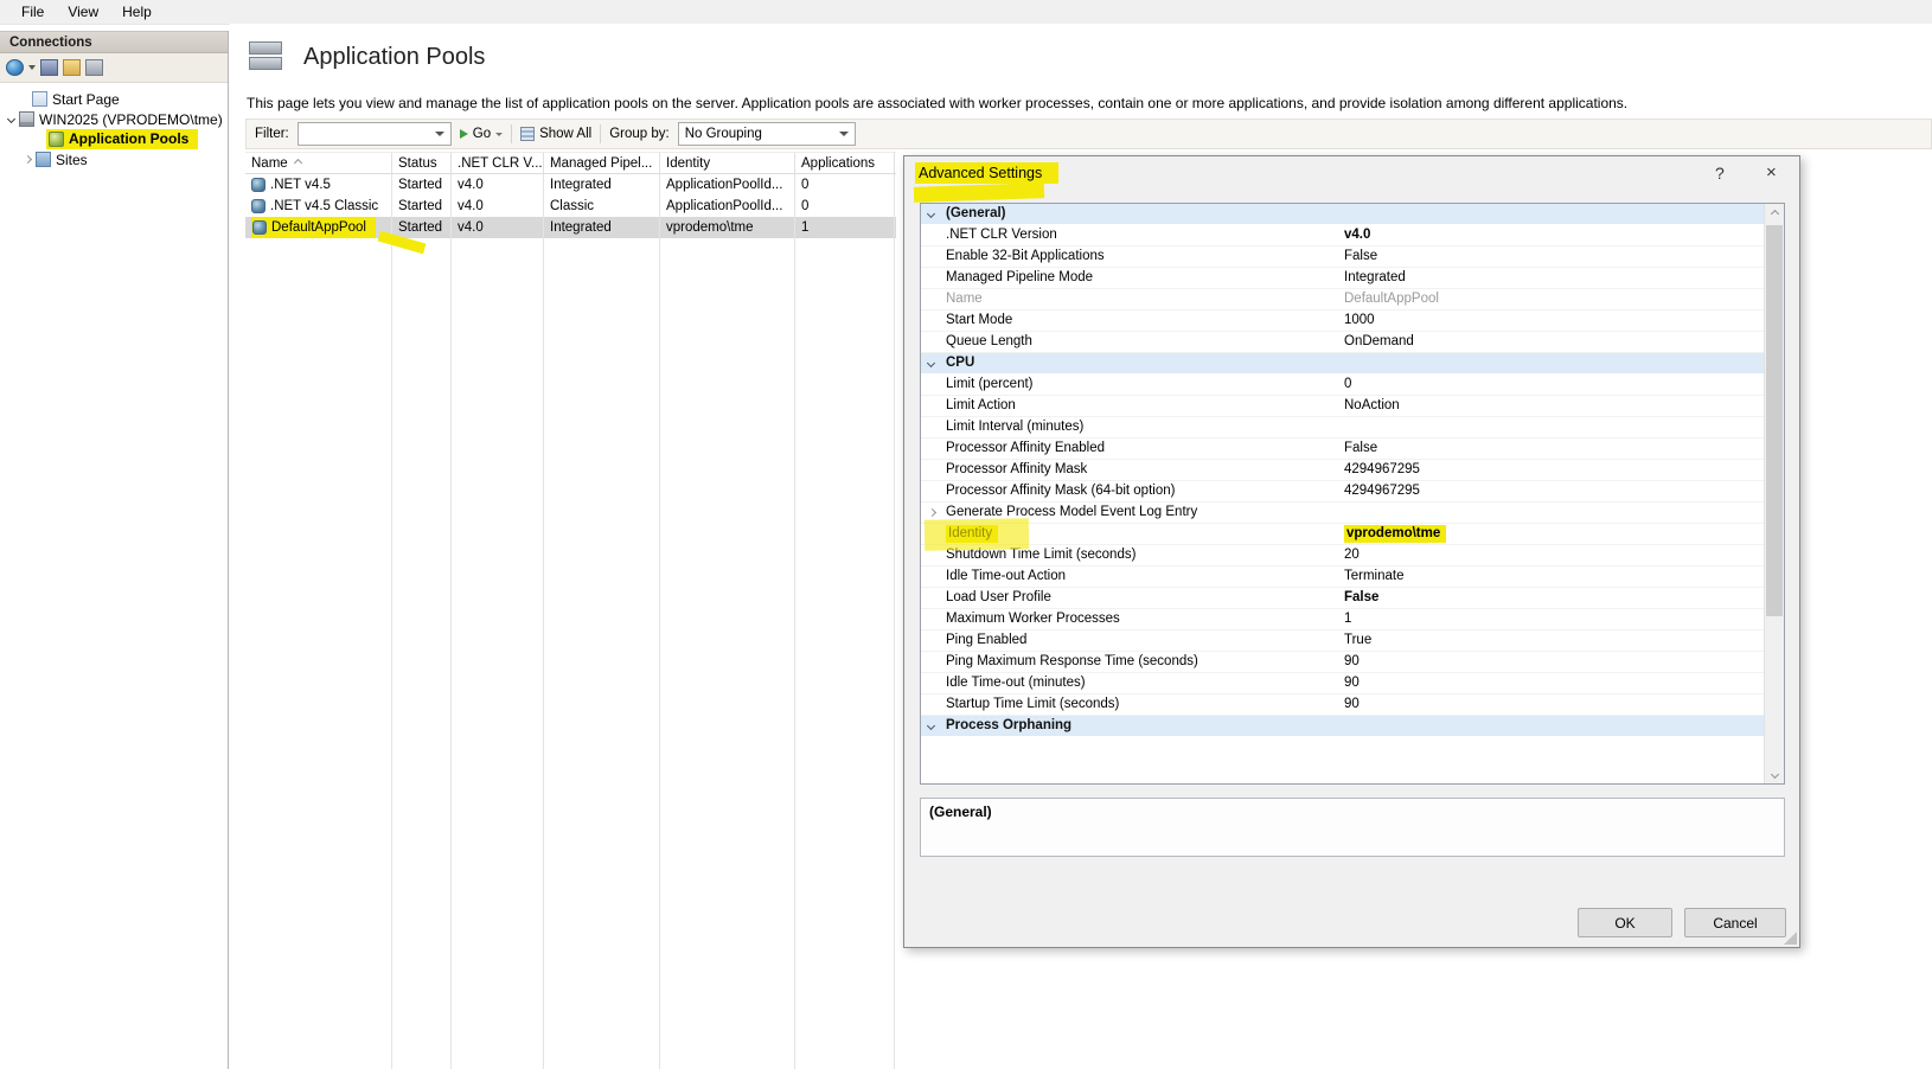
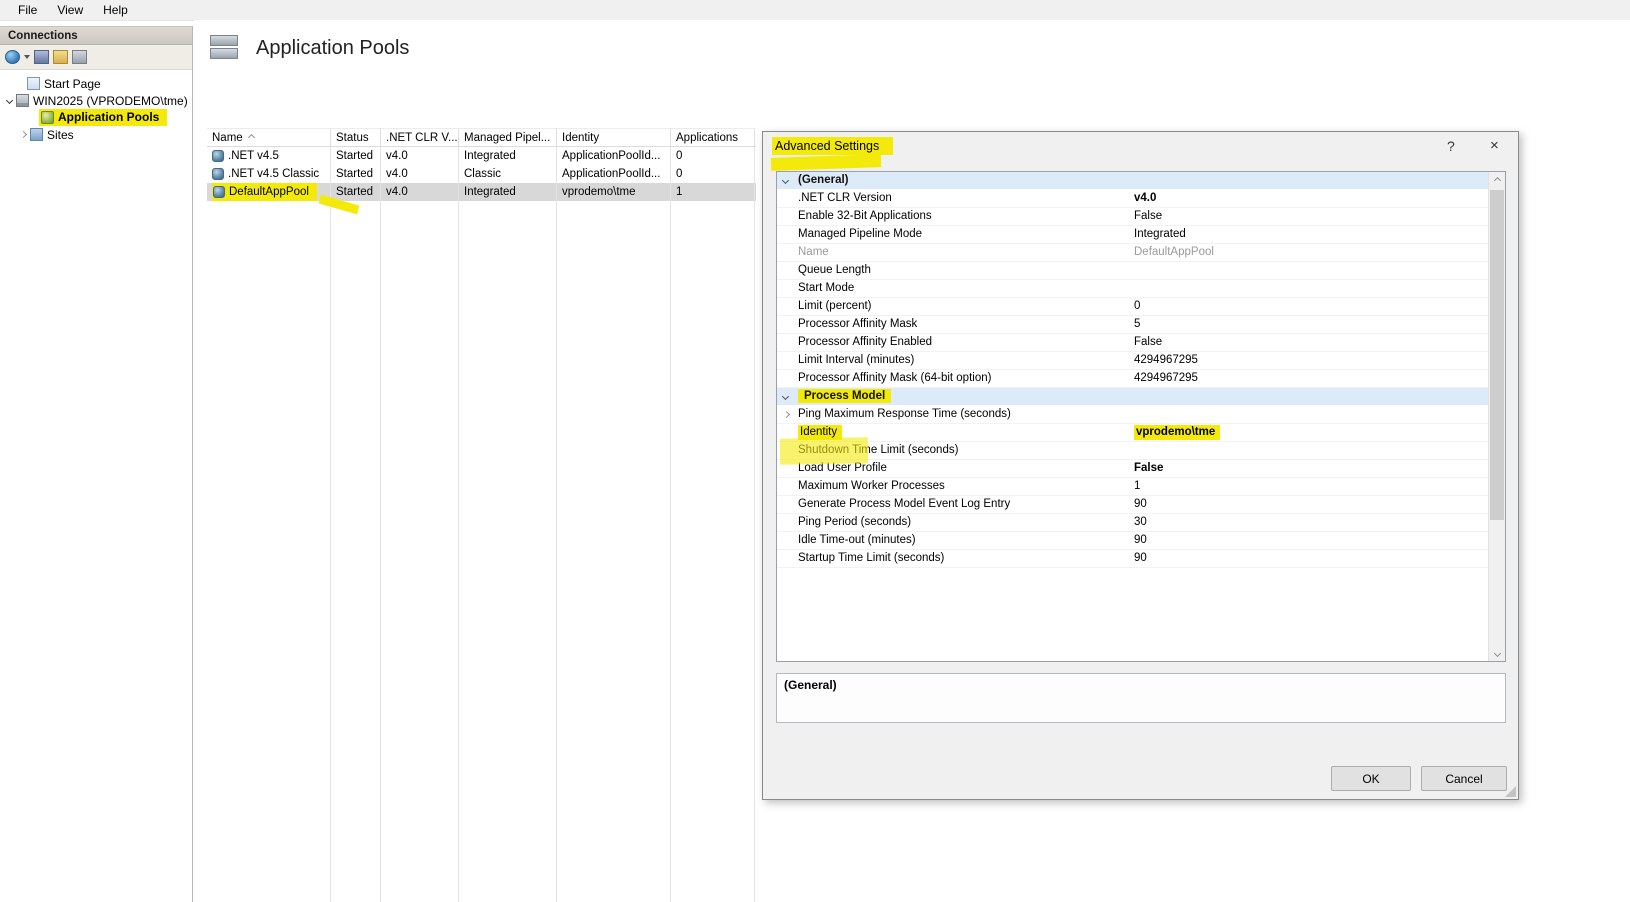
  File
  View
  Help
  Connections
  Start Page
  WIN2025 (VPRODEMO\tme)
  Application Pools
  Sites
  Application Pools
- This page lets you view and manage the list of application pools on the server. Application pools are associated with worker processes, contain one or more applications, and provide isolation among different applications.
- Filter:
- Go
- Show All
- Group by:
- No Grouping
  Name
  Status
  .NET CLR V...
  Managed Pipel...
  Identity
  Applications
  .NET v4.5
  Started
  v4.0
  Integrated
  ApplicationPoolId...
  0
  .NET v4.5 Classic
  Started
  v4.0
  Classic
  ApplicationPoolId...
  0
  DefaultAppPool
  Started
  v4.0
  Integrated
  vprodemo\tme
  1
  Advanced Settings
  ?
  ×
  (General)
  .NET CLR Version
  v4.0
  Enable 32-Bit Applications
  False
  Managed Pipeline Mode
  Integrated
  Name
  DefaultAppPool
- Start Mode
+ Queue Length
- 1000
- Queue Length
+ Start Mode
- OnDemand
- CPU
  Limit (percent)
  0
- Limit Action
- NoAction
- Limit Interval (minutes)
+ Processor Affinity Mask
+ 5
  Processor Affinity Enabled
  False
- Processor Affinity Mask
+ Limit Interval (minutes)
  4294967295
  Processor Affinity Mask (64-bit option)
  4294967295
+ Process Model
- Generate Process Model Event Log Entry
+ Ping Maximum Response Time (seconds)
  Identity
  vprodemo\tme
  Shutdown Time Limit (seconds)
- 20
- Idle Time-out Action
- Terminate
  Load User Profile
  False
  Maximum Worker Processes
  1
- Ping Enabled
- True
- Ping Maximum Response Time (seconds)
+ Generate Process Model Event Log Entry
  90
+ Ping Period (seconds)
+ 30
  Idle Time-out (minutes)
  90
  Startup Time Limit (seconds)
  90
- Process Orphaning
  (General)
  OK
  Cancel
